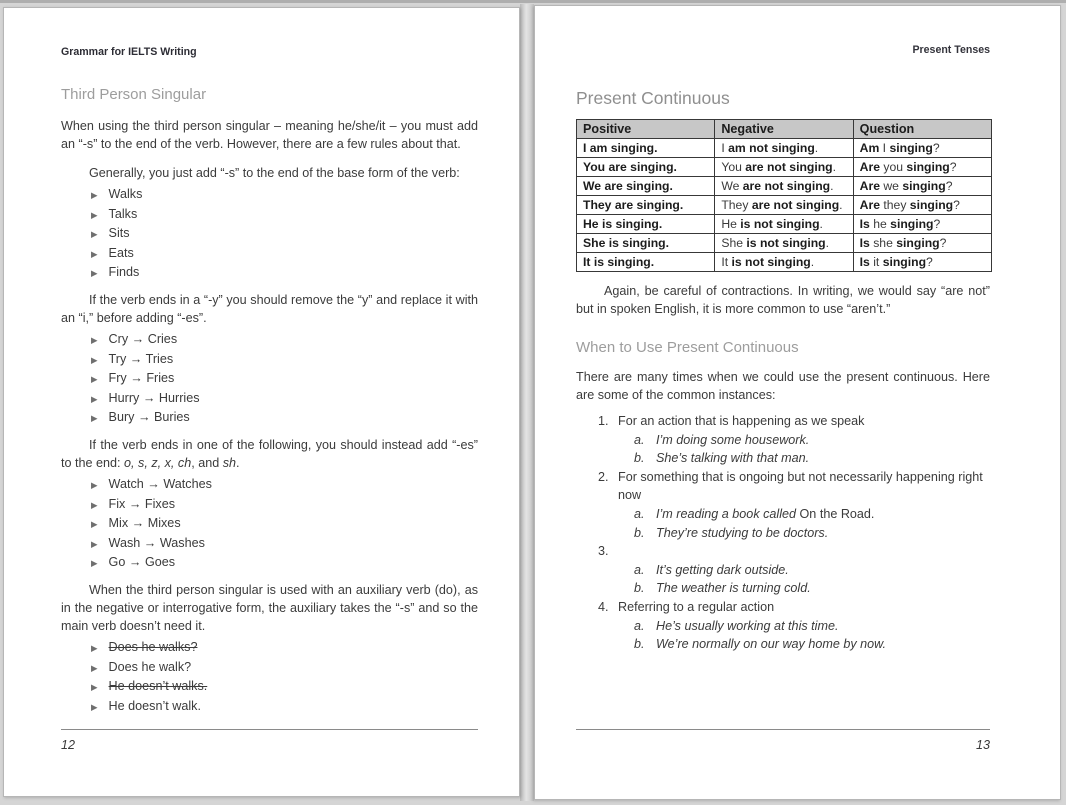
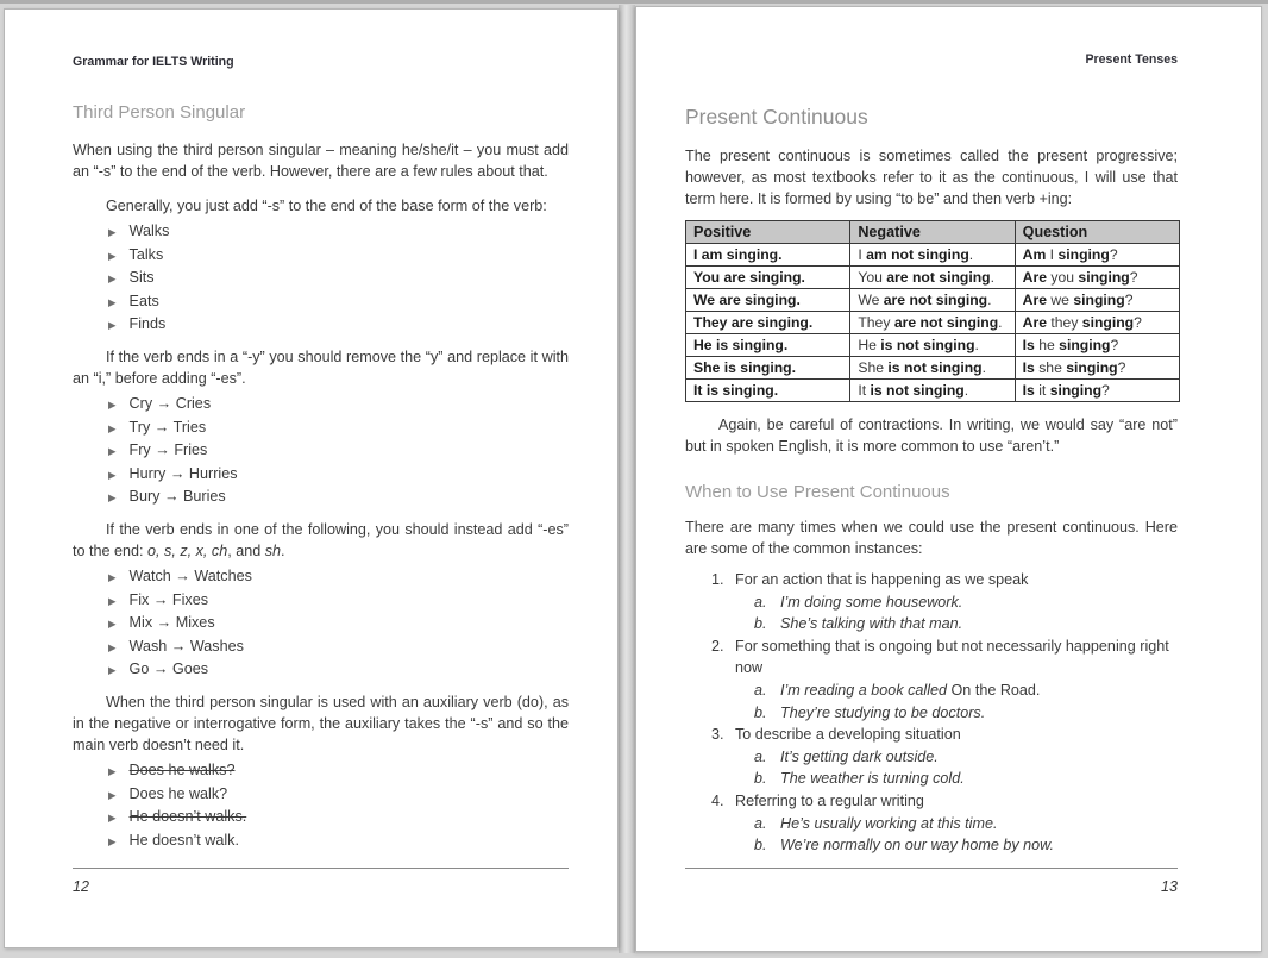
  Grammar for IELTS Writing
  Third Person Singular
  When using the third person singular – meaning he/she/it – you must add an “-s” to the end of the verb. However, there are a few rules about that.
  Generally, you just add “-s” to the end of the base form of the verb:
  ▶
  Walks
  ▶
  Talks
  ▶
  Sits
  ▶
  Eats
  ▶
  Finds
  If the verb ends in a “-y” you should remove the “y” and replace it with an “i,” before adding “-es”.
  ▶
  Cry → Cries
  ▶
  Try → Tries
  ▶
  Fry → Fries
  ▶
  Hurry → Hurries
  ▶
  Bury → Buries
  If the verb ends in one of the following, you should instead add “-es” to the end: o, s, z, x, ch, and sh.
  ▶
  Watch → Watches
  ▶
  Fix → Fixes
  ▶
  Mix → Mixes
  ▶
  Wash → Washes
  ▶
  Go → Goes
  When the third person singular is used with an auxiliary verb (do), as in the negative or interrogative form, the auxiliary takes the “-s” and so the main verb doesn’t need it.
  ▶
  Does he walks?
  ▶
  Does he walk?
  ▶
  He doesn’t walks.
  ▶
  He doesn’t walk.
  12
  Present Tenses
  Present Continuous
+ The present continuous is sometimes called the present progressive; however, as most textbooks refer to it as the continuous, I will use that term here. It is formed by using “to be” and then verb +ing:
  Positive	Negative	Question
  I am singing.	I am not singing.	Am I singing?
  You are singing.	You are not singing.	Are you singing?
  We are singing.	We are not singing.	Are we singing?
  They are singing.	They are not singing.	Are they singing?
  He is singing.	He is not singing.	Is he singing?
  She is singing.	She is not singing.	Is she singing?
  It is singing.	It is not singing.	Is it singing?
  Again, be careful of contractions. In writing, we would say “are not” but in spoken English, it is more common to use “aren’t.”
  When to Use Present Continuous
  There are many times when we could use the present continuous. Here are some of the common instances:
  1.
  For an action that is happening as we speak
  a.
  I’m doing some housework.
  b.
  She’s talking with that man.
  2.
  For something that is ongoing but not necessarily happening right now
  a.
  I’m reading a book called On the Road.
  b.
  They’re studying to be doctors.
  3.
+ To describe a developing situation
  a.
  It’s getting dark outside.
  b.
  The weather is turning cold.
  4.
- Referring to a regular action
+ Referring to a regular writing
  a.
  He’s usually working at this time.
  b.
  We’re normally on our way home by now.
  13
